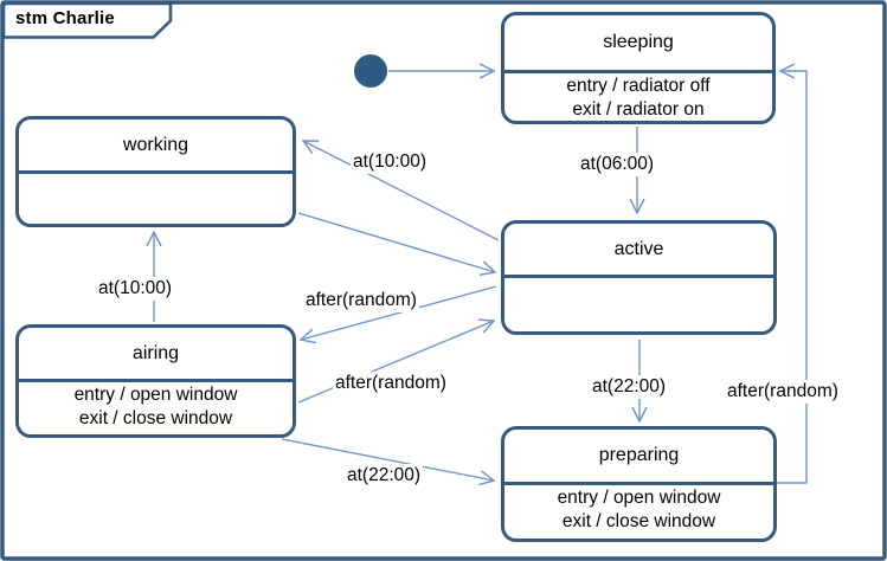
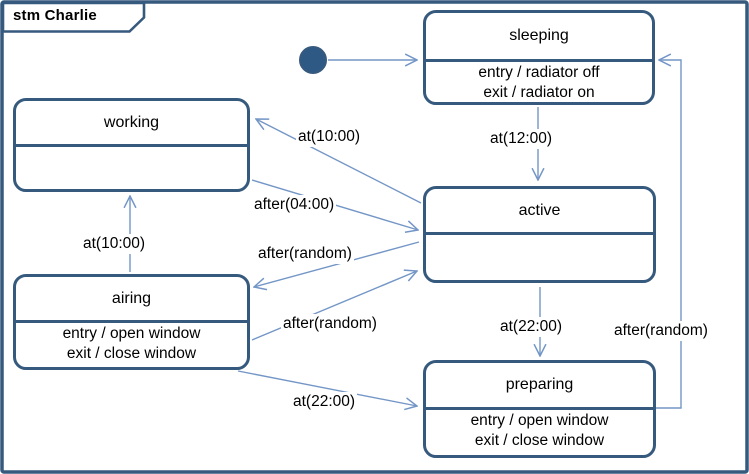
  stm Charlie
  sleeping
  entry / radiator off
  exit / radiator on
  working
  active
  airing
  entry / open window
  exit / close window
  preparing
  entry / open window
  exit / close window
- at(06:00)
+ at(12:00)
  at(10:00)
+ after(04:00)
  after(random)
  after(random)
  at(10:00)
  at(22:00)
  at(22:00)
  after(random)
